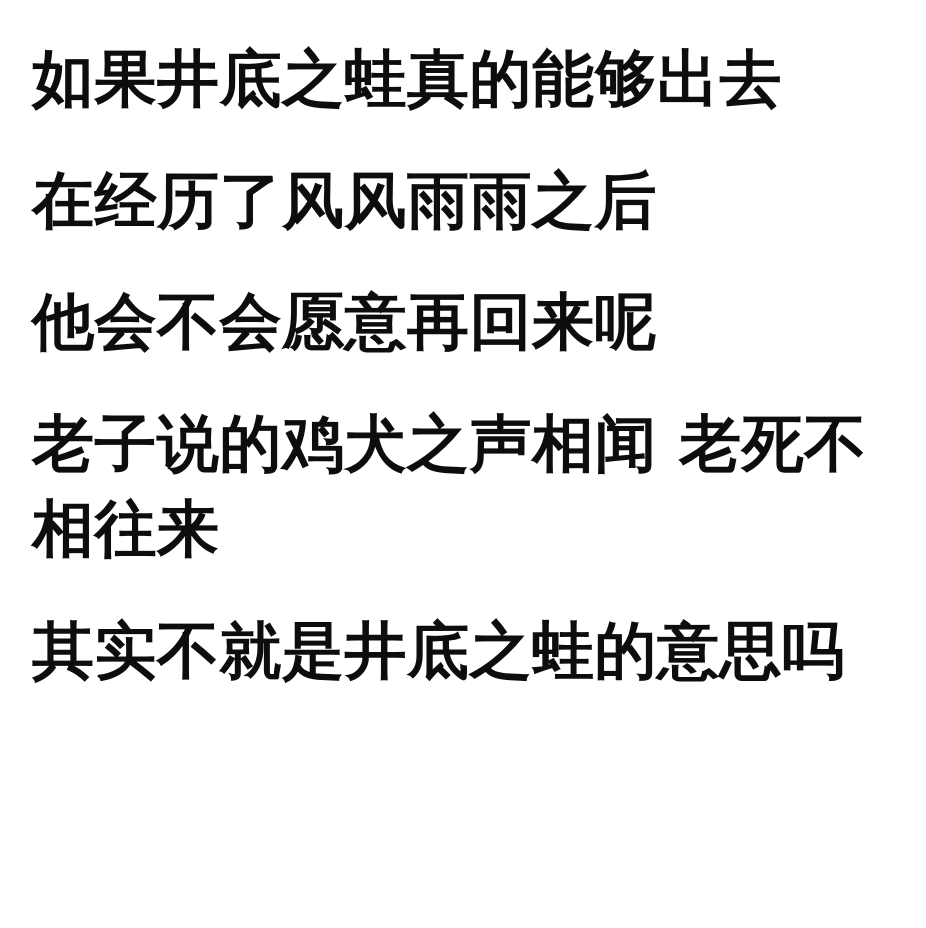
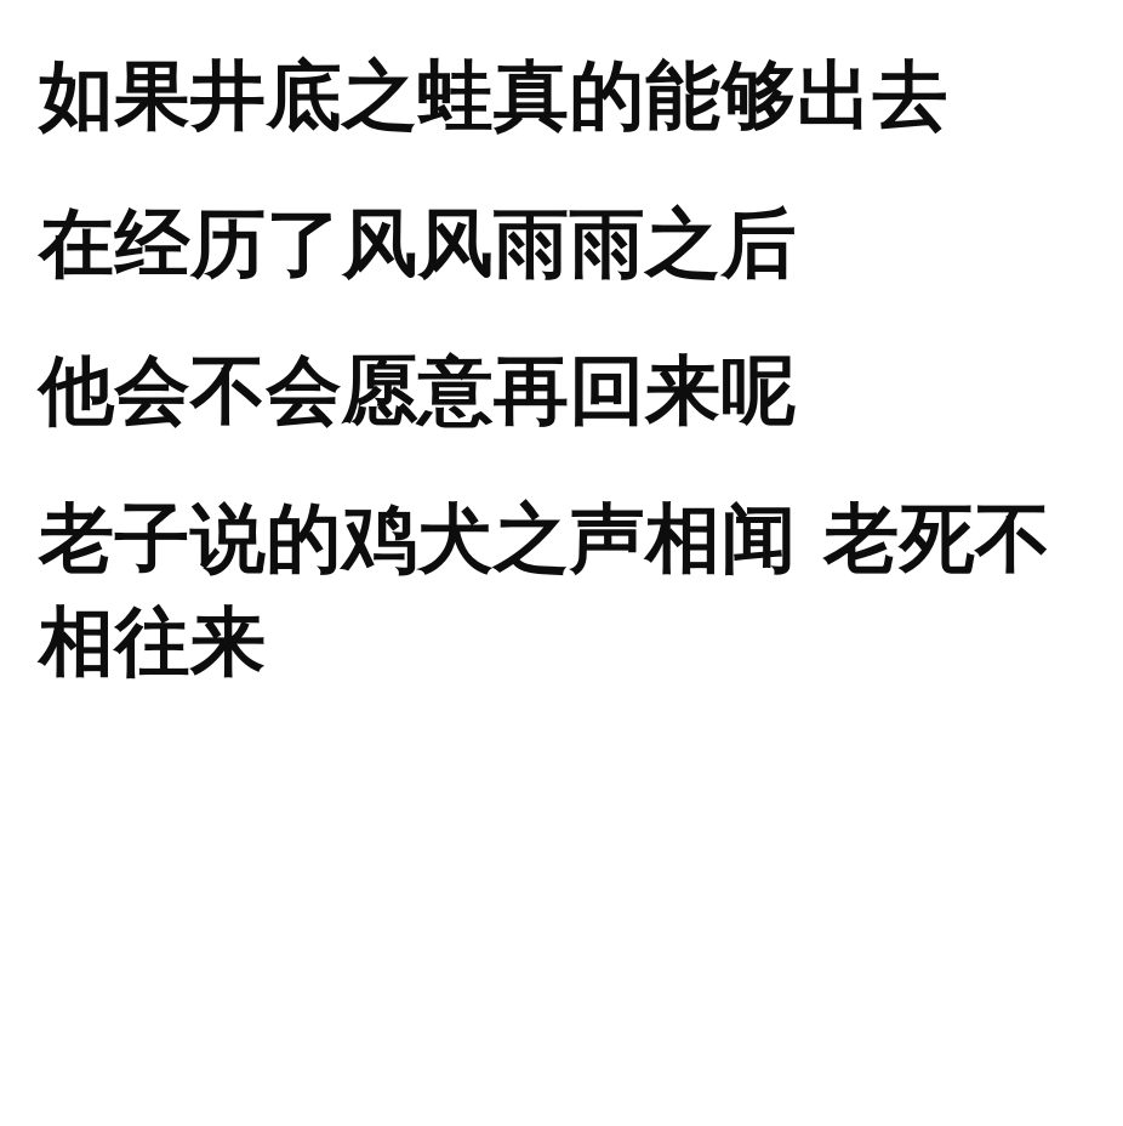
  如果井底之蛙真的能够出去
  在经历了风风雨雨之后
  他会不会愿意再回来呢
  老子说的鸡犬之声相闻 老死不相往来
- 其实不就是井底之蛙的意思吗
